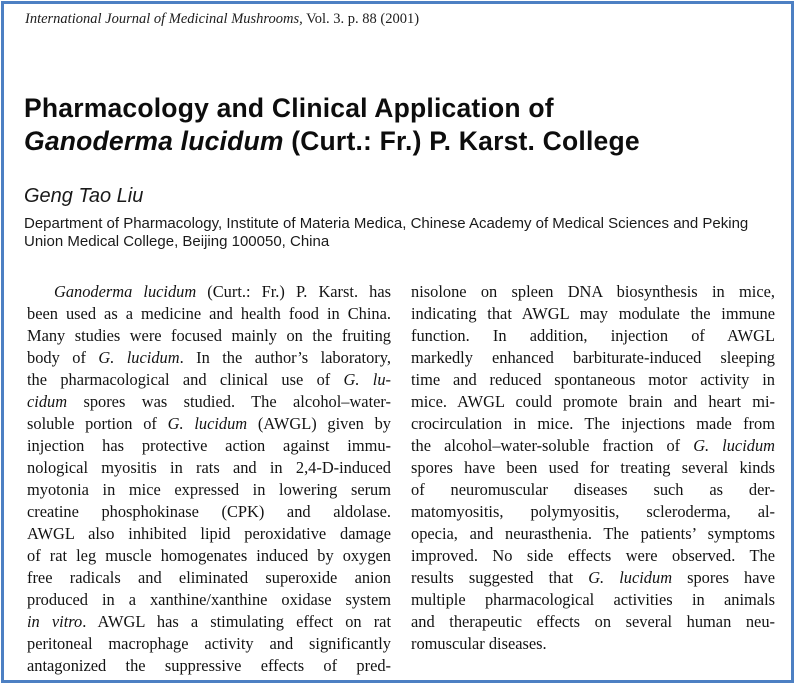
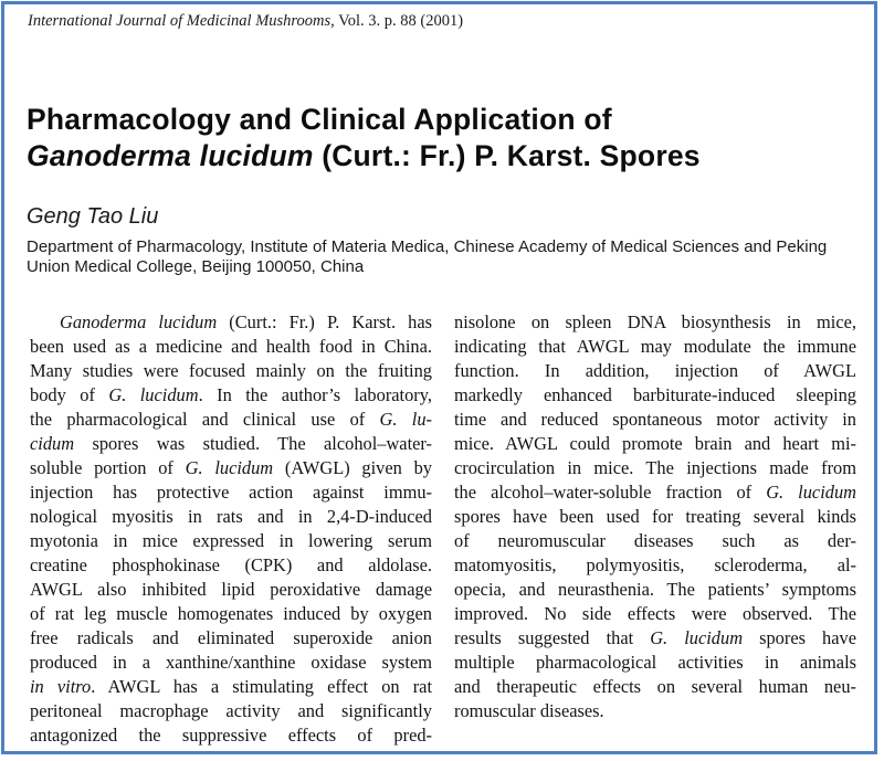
  International Journal of Medicinal Mushrooms, Vol. 3. p. 88 (2001)
  Pharmacology and Clinical Application of
- Ganoderma lucidum (Curt.: Fr.) P. Karst. College
+ Ganoderma lucidum (Curt.: Fr.) P. Karst. Spores
  Geng Tao Liu
  Department of Pharmacology, Institute of Materia Medica, Chinese Academy of Medical Sciences and Peking
  Union Medical College, Beijing 100050, China
  Ganoderma lucidum (Curt.: Fr.) P. Karst. has
  been used as a medicine and health food in China.
  Many studies were focused mainly on the fruiting
  body of G. lucidum. In the author’s laboratory,
  the pharmacological and clinical use of G. lu-
  cidum spores was studied. The alcohol–water-
  soluble portion of G. lucidum (AWGL) given by
  injection has protective action against immu-
  nological myositis in rats and in 2,4-D-induced
  myotonia in mice expressed in lowering serum
  creatine phosphokinase (CPK) and aldolase.
  AWGL also inhibited lipid peroxidative damage
  of rat leg muscle homogenates induced by oxygen
  free radicals and eliminated superoxide anion
  produced in a xanthine/xanthine oxidase system
  in vitro. AWGL has a stimulating effect on rat
  peritoneal macrophage activity and significantly
  antagonized the suppressive effects of pred-
  nisolone on spleen DNA biosynthesis in mice,
  indicating that AWGL may modulate the immune
  function. In addition, injection of AWGL
  markedly enhanced barbiturate-induced sleeping
  time and reduced spontaneous motor activity in
  mice. AWGL could promote brain and heart mi-
  crocirculation in mice. The injections made from
  the alcohol–water-soluble fraction of G. lucidum
  spores have been used for treating several kinds
  of neuromuscular diseases such as der-
  matomyositis, polymyositis, scleroderma, al-
  opecia, and neurasthenia. The patients’ symptoms
  improved. No side effects were observed. The
  results suggested that G. lucidum spores have
  multiple pharmacological activities in animals
  and therapeutic effects on several human neu-
  romuscular diseases.
